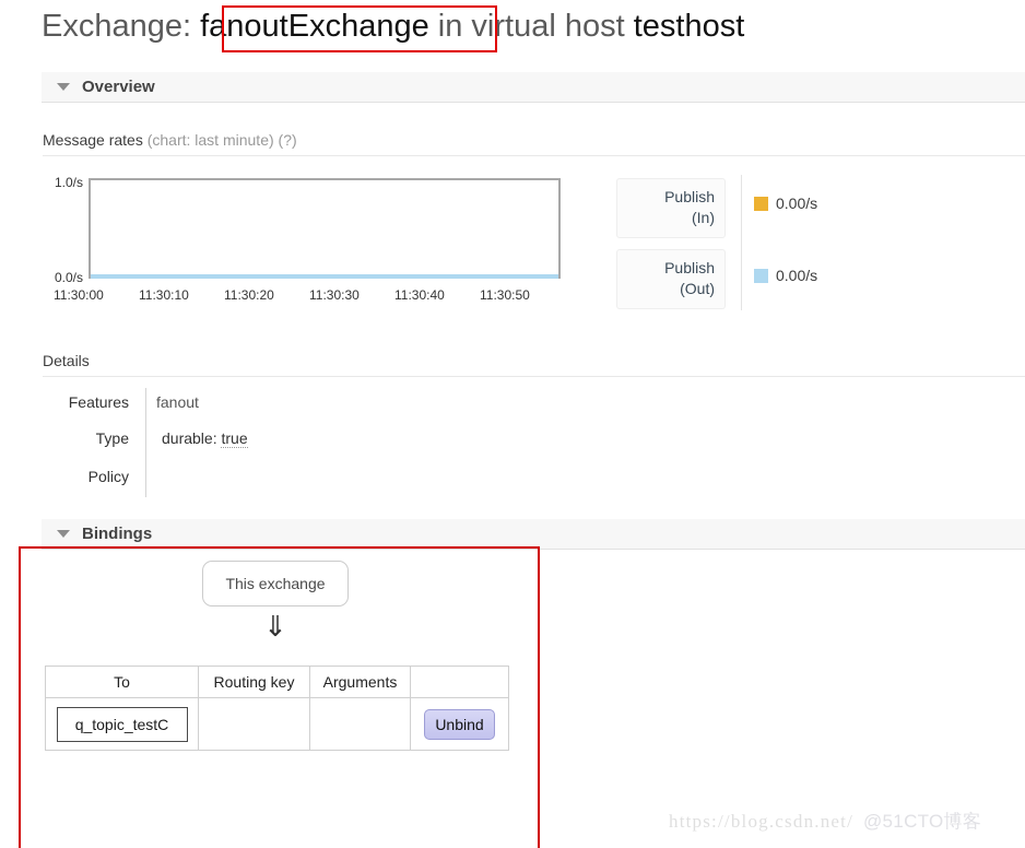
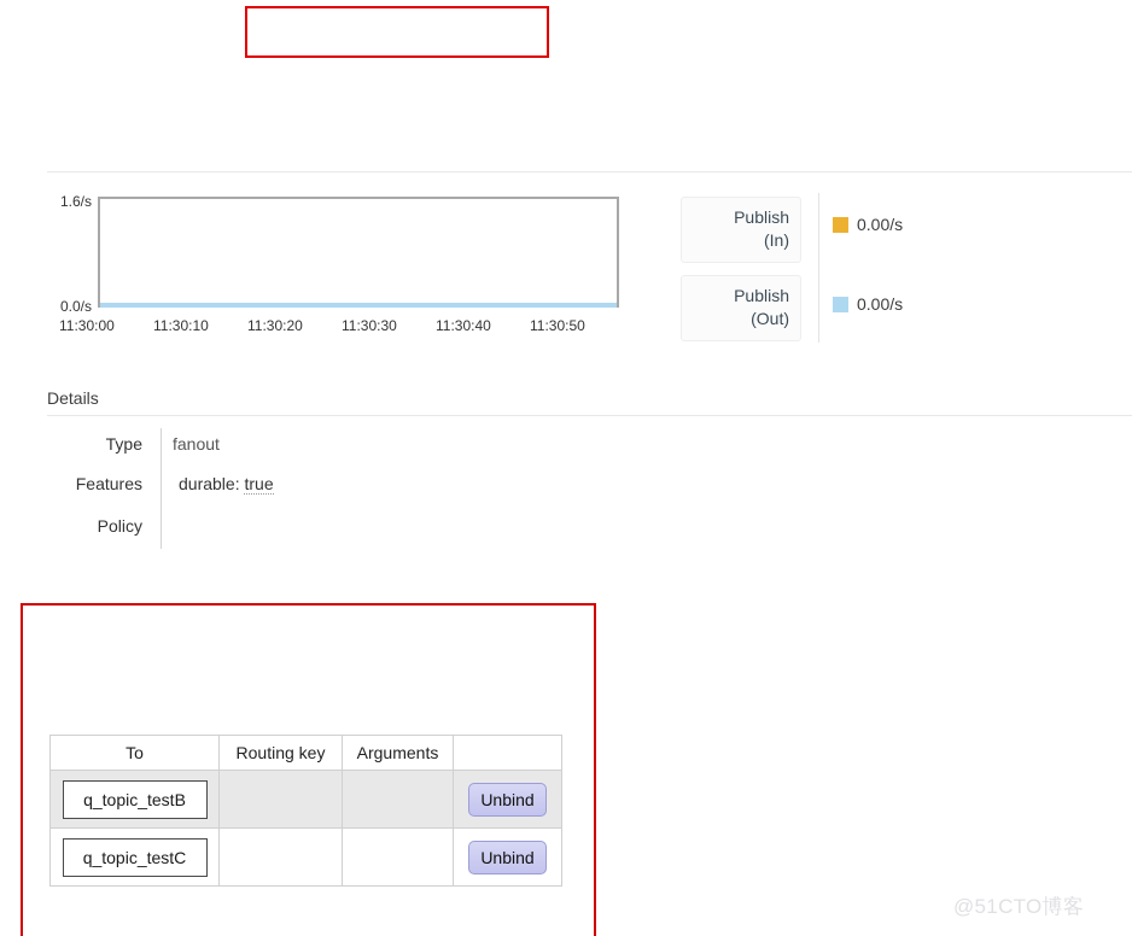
- Exchange: fanoutExchange in virtual host testhost
- Overview
- Message rates (chart: last minute) (?)
- 1.0/s
+ 1.6/s
  0.0/s
  11:30:00
  11:30:10
  11:30:20
  11:30:30
  11:30:40
  11:30:50
  Publish
  (In)
  Publish
  (Out)
  0.00/s
  0.00/s
  Details
- Features
+ Type
  fanout
- Type
+ Features
  durable: true
  Policy
- Bindings
- This exchange
- ⇓
  To	Routing key	Arguments
+ q_topic_testB			Unbind
  q_topic_testC			Unbind
- https://blog.csdn.net/
  @51CTO博客
